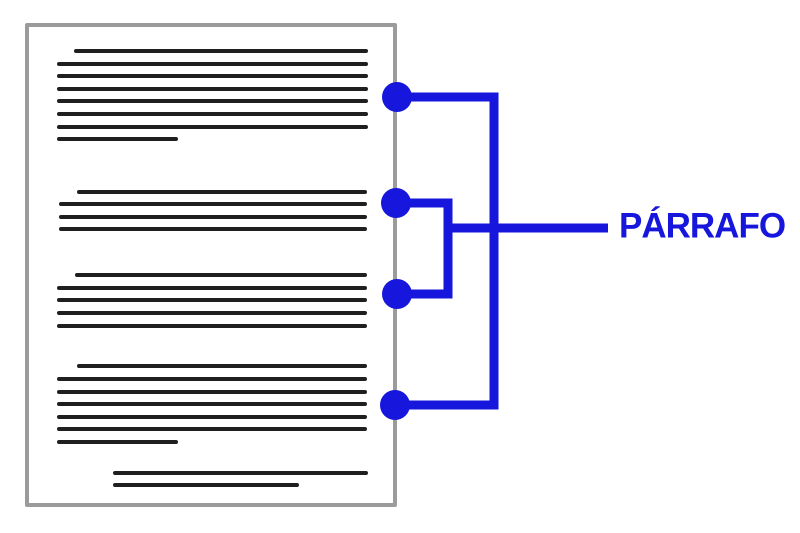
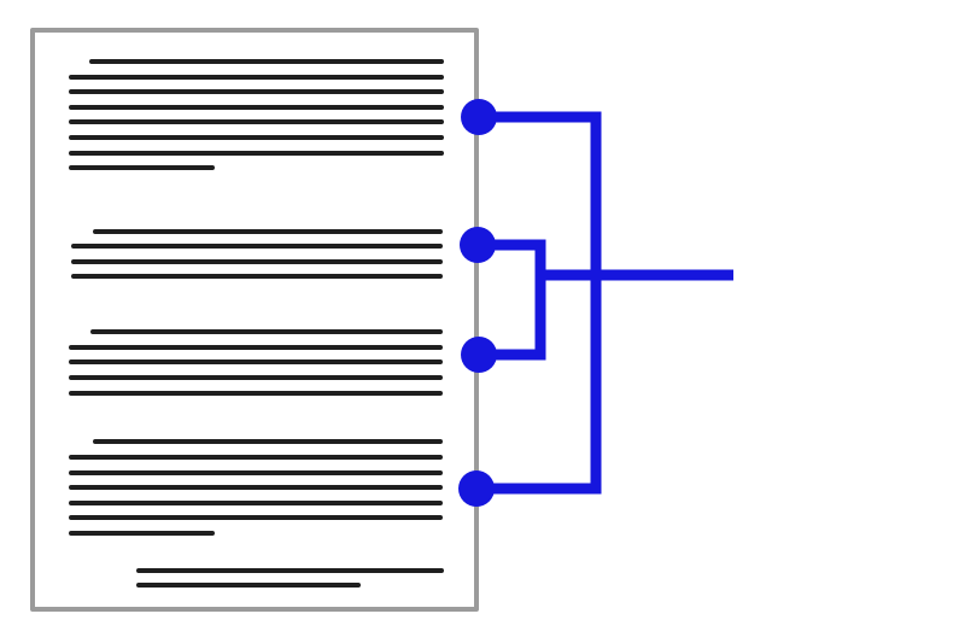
- PÁRRAFO
